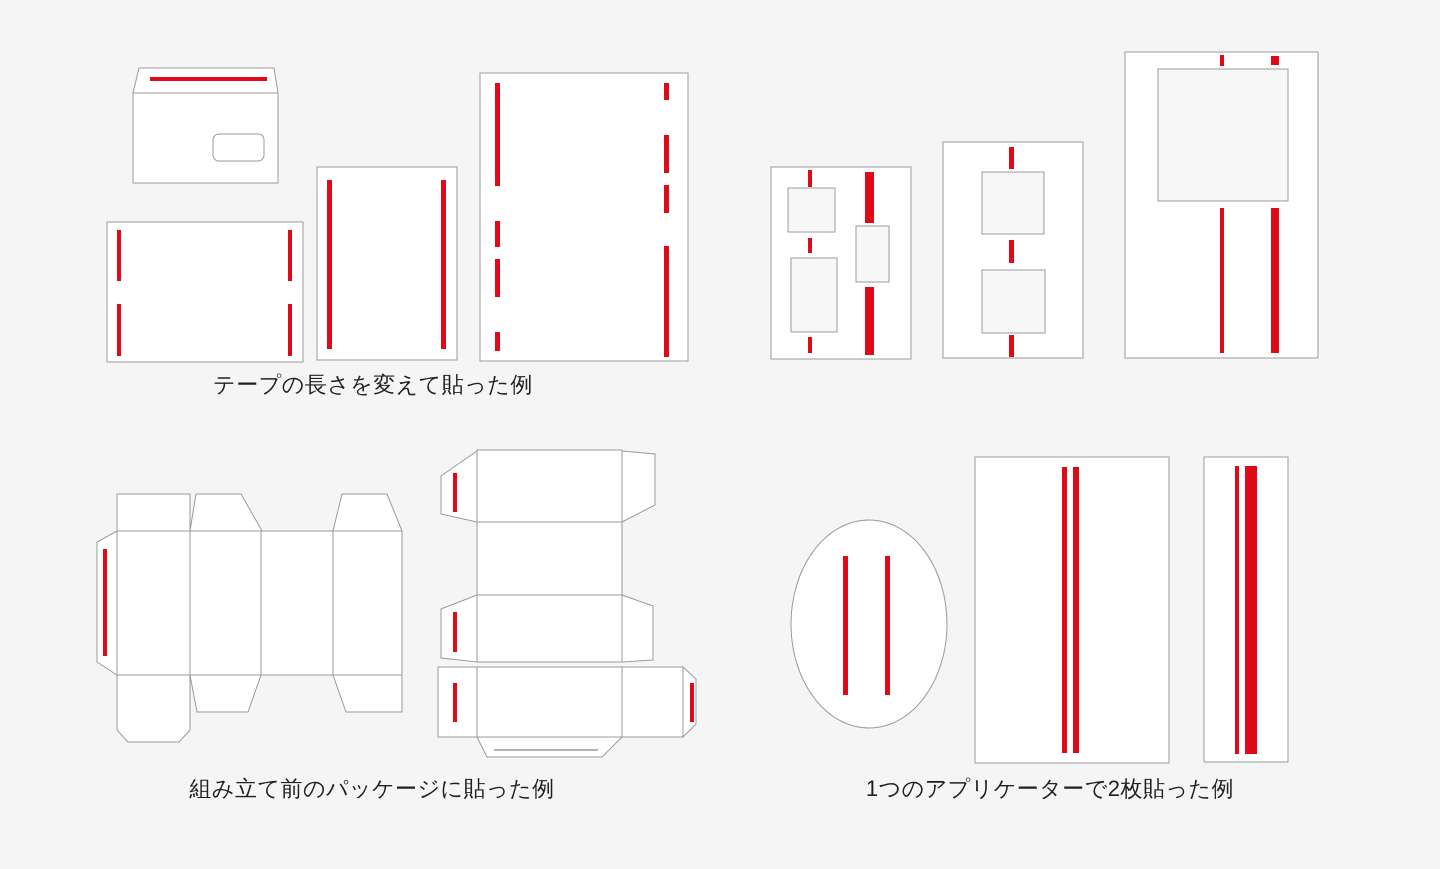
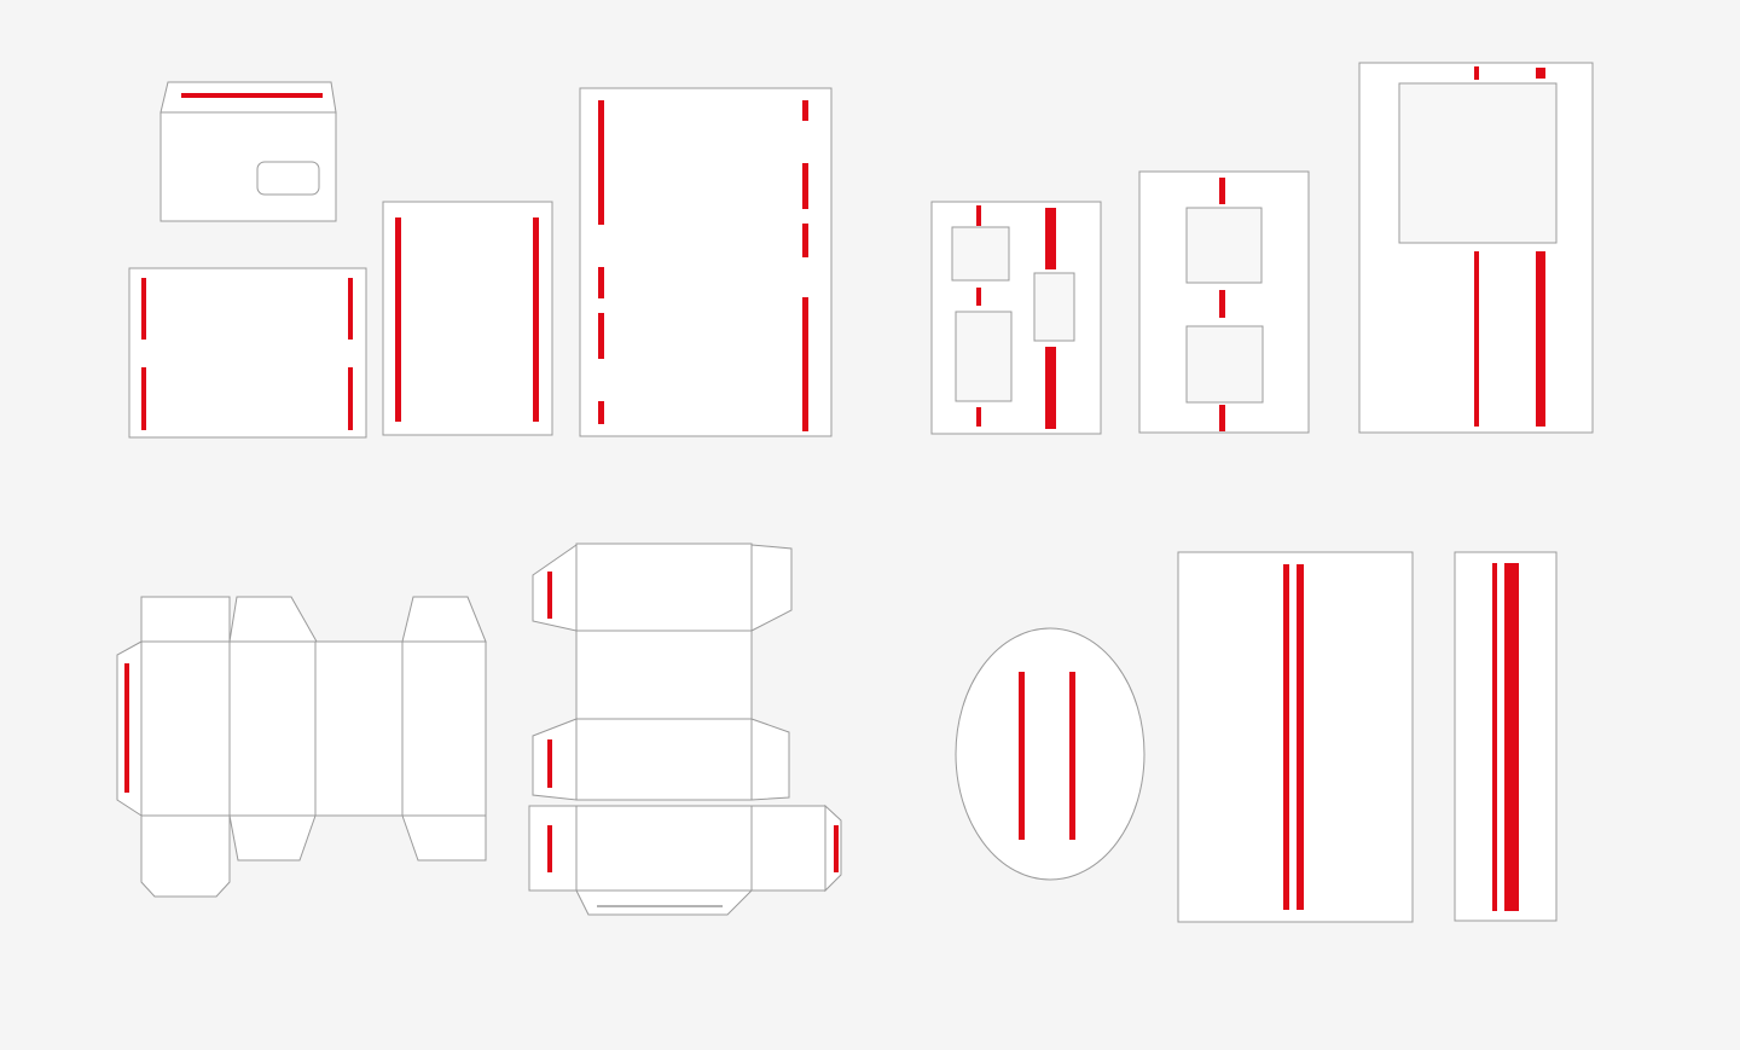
- テープの長さを変えて貼った例
- 組み立て前のパッケージに貼った例
- 1つのアプリケーターで2枚貼った例
